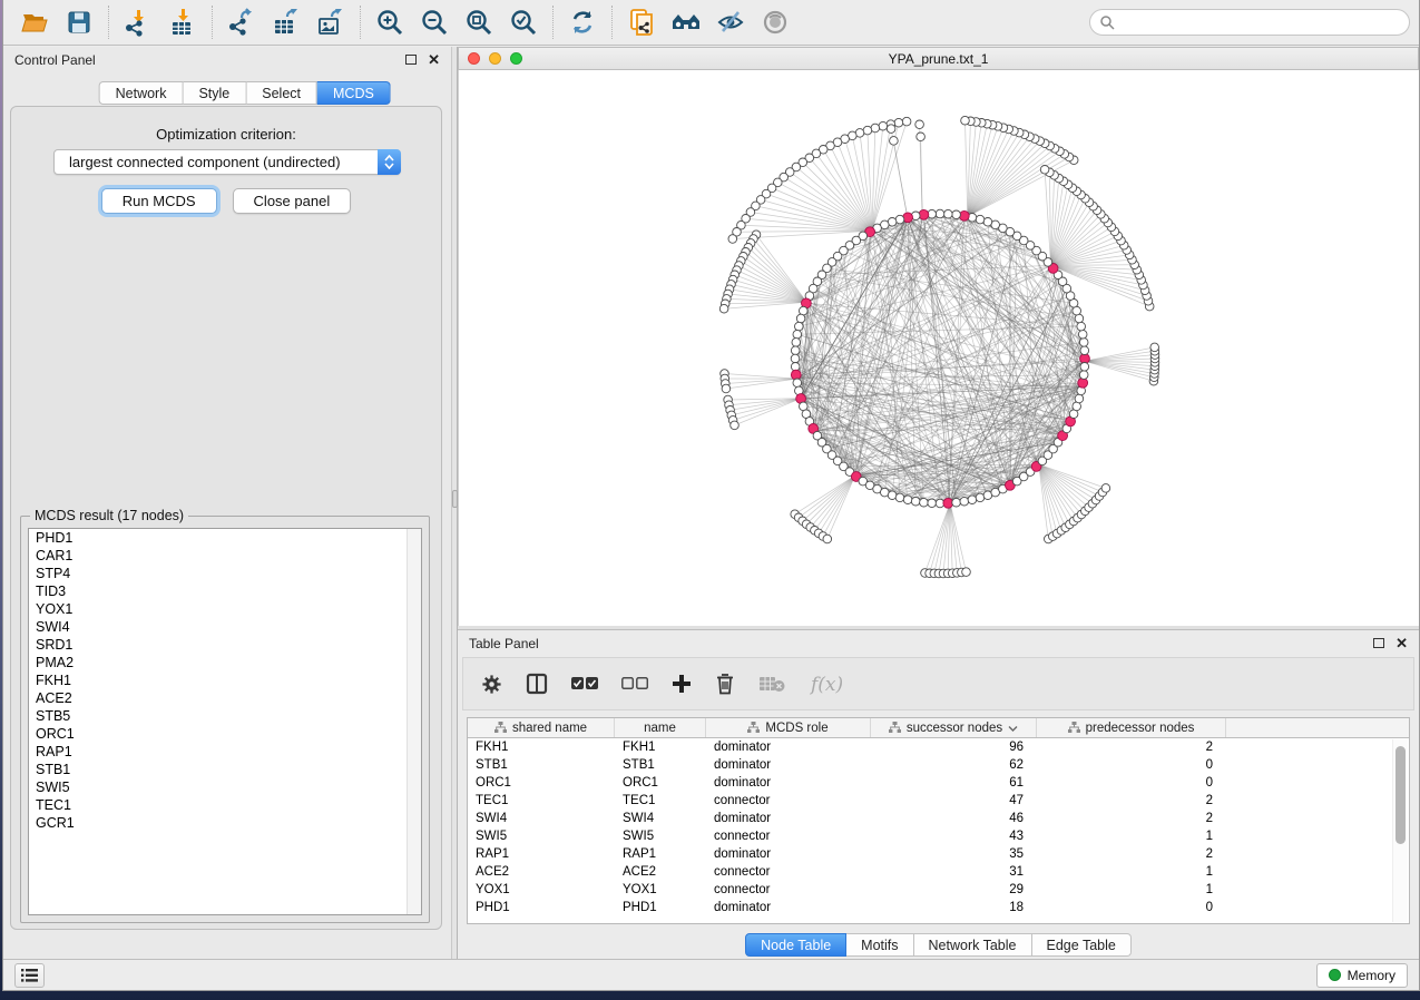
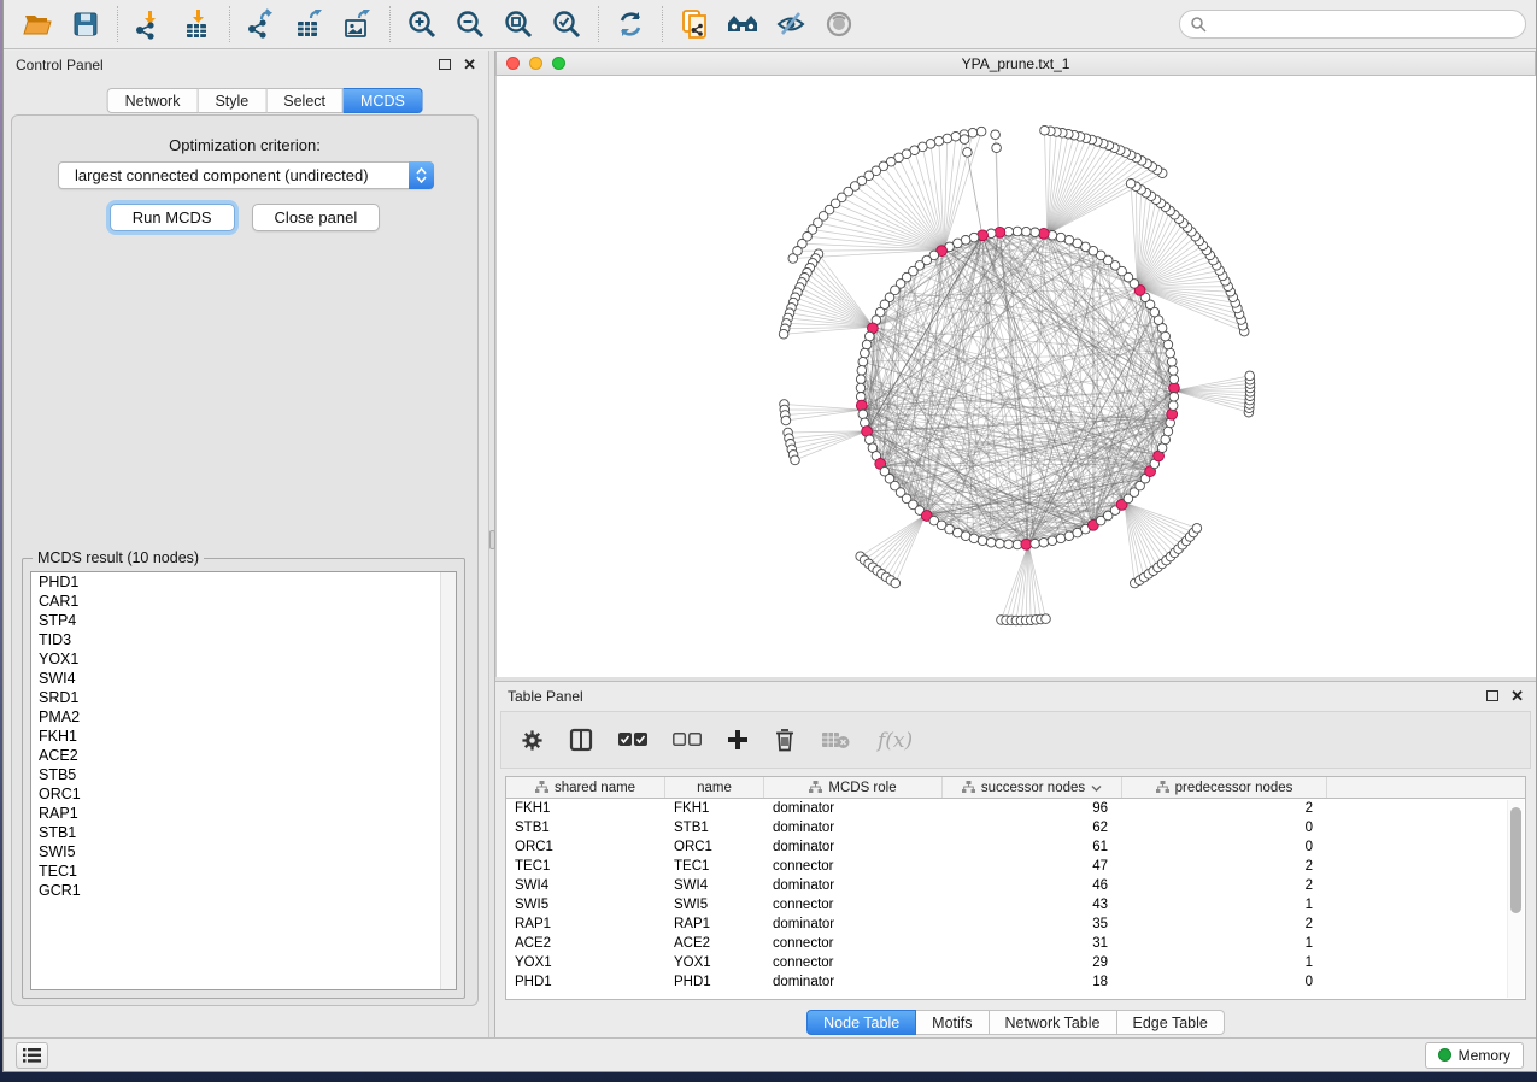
  Control Panel
  ✕
  Network
  Style
  Select
  MCDS
  Optimization criterion:
  largest connected component (undirected)
  Run MCDS
  Close panel
- MCDS result (17 nodes)
+ MCDS result (10 nodes)
  PHD1
  CAR1
  STP4
  TID3
  YOX1
  SWI4
  SRD1
  PMA2
  FKH1
  ACE2
  STB5
  ORC1
  RAP1
  STB1
  SWI5
  TEC1
  GCR1
  YPA_prune.txt_1
  Table Panel
  ✕
  f(x)
  shared name
  name
  MCDS role
  successor nodes
  predecessor nodes
  FKH1
  FKH1
  dominator
  96
  2
  STB1
  STB1
  dominator
  62
  0
  ORC1
  ORC1
  dominator
  61
  0
  TEC1
  TEC1
  connector
  47
  2
  SWI4
  SWI4
  dominator
  46
  2
  SWI5
  SWI5
  connector
  43
  1
  RAP1
  RAP1
  dominator
  35
  2
  ACE2
  ACE2
  connector
  31
  1
  YOX1
  YOX1
  connector
  29
  1
  PHD1
  PHD1
  dominator
  18
  0
  Node Table
  Motifs
  Network Table
  Edge Table
  Memory
